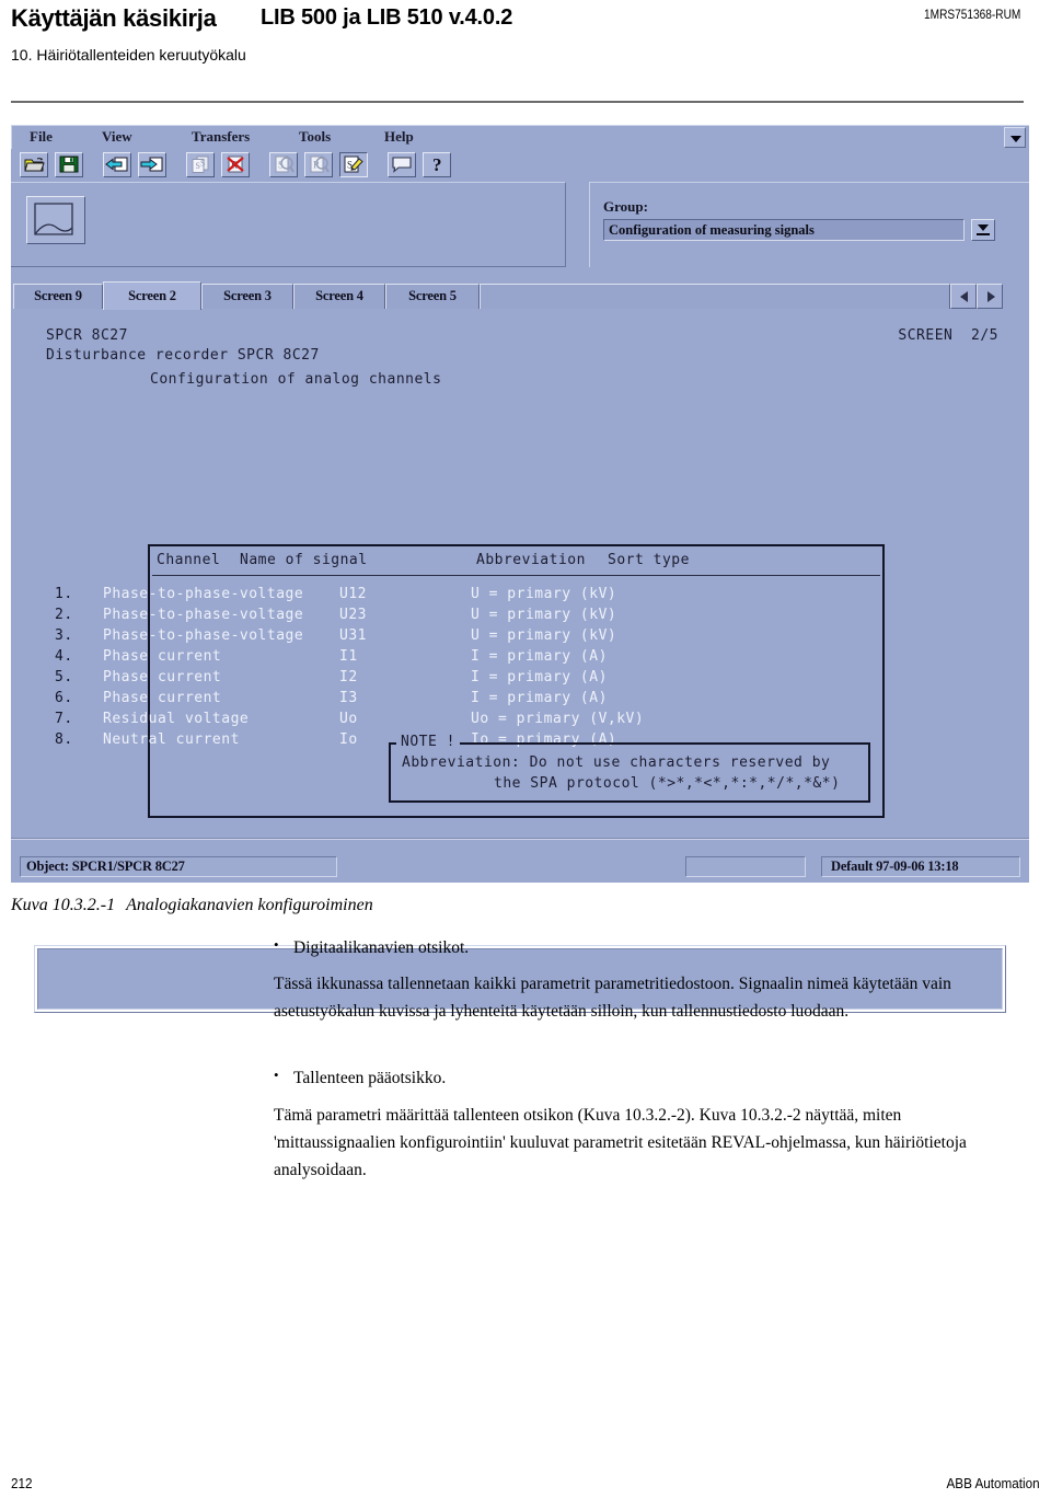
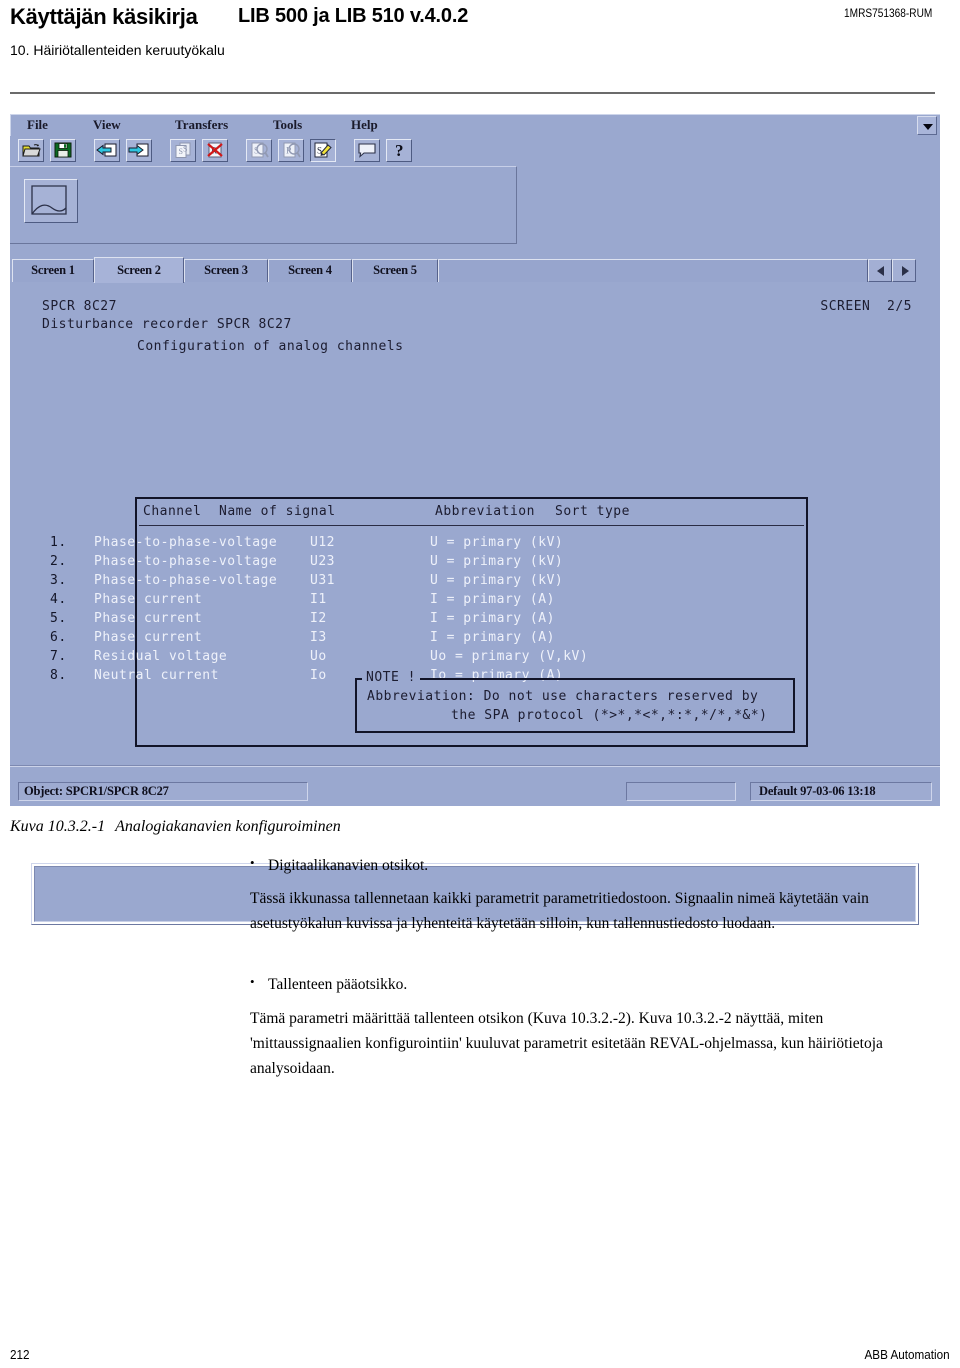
  Käyttäjän käsikirja
  LIB 500 ja LIB 510 v.4.0.2
  1MRS751368-RUM
  10. Häiriötallenteiden keruutyökalu
  File
  View
  Transfers
  Tools
  Help
  S
  S
  S
  ?
- Group:
- Configuration of measuring signals
- Screen 9
+ Screen 1
  Screen 2
  Screen 3
  Screen 4
  Screen 5
  SPCR 8C27
  Disturbance recorder SPCR 8C27
  Configuration of analog channels
  SCREEN 2/5
  Channel Name of signal Abbreviation Sort type
  1. Phase-to-phase-voltage U12 U = primary (kV)
  2. Phase-to-phase-voltage U23 U = primary (kV)
  3. Phase-to-phase-voltage U31 U = primary (kV)
  4. Phase current I1 I = primary (A)
  5. Phase current I2 I = primary (A)
  6. Phase current I3 I = primary (A)
  7. Residual voltage Uo Uo = primary (V,kV)
  8. Neutral current Io Io = primary (A)
  NOTE !
  Abbreviation: Do not use characters reserved by
  the SPA protocol (*>*,*<*,*:*,*/*,*&*)
  Object: SPCR1/SPCR 8C27
- Default 97-09-06 13:18
+ Default 97-03-06 13:18
  Kuva 10.3.2.-1 Analogiakanavien konfiguroiminen
  Digitaalikanavien otsikot.
  Tässä ikkunassa tallennetaan kaikki parametrit parametritiedostoon. Signaalin nimeä käytetään vain asetustyökalun kuvissa ja lyhenteitä käytetään silloin, kun tallennustiedosto luodaan.
  Tallenteen pääotsikko.
  Tämä parametri määrittää tallenteen otsikon (Kuva 10.3.2.-2). Kuva 10.3.2.-2 näyttää, miten 'mittaussignaalien konfigurointiin' kuuluvat parametrit esitetään REVAL-ohjelmassa, kun häiriötietoja analysoidaan.
  212
  ABB Automation
